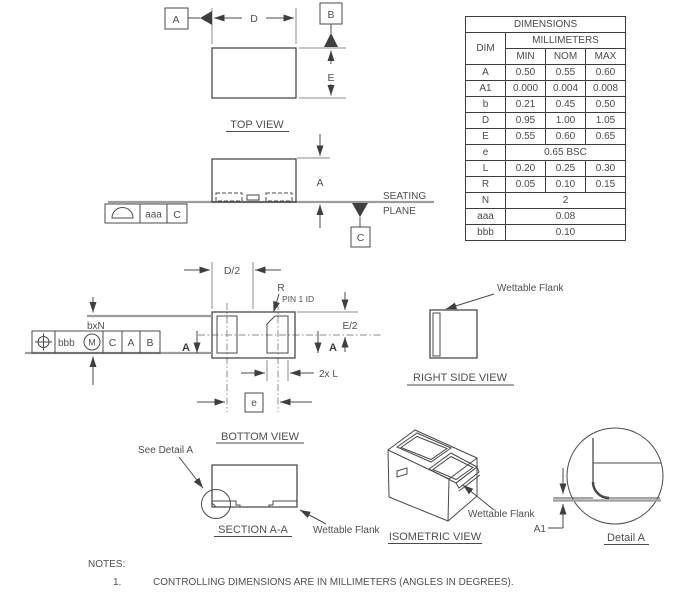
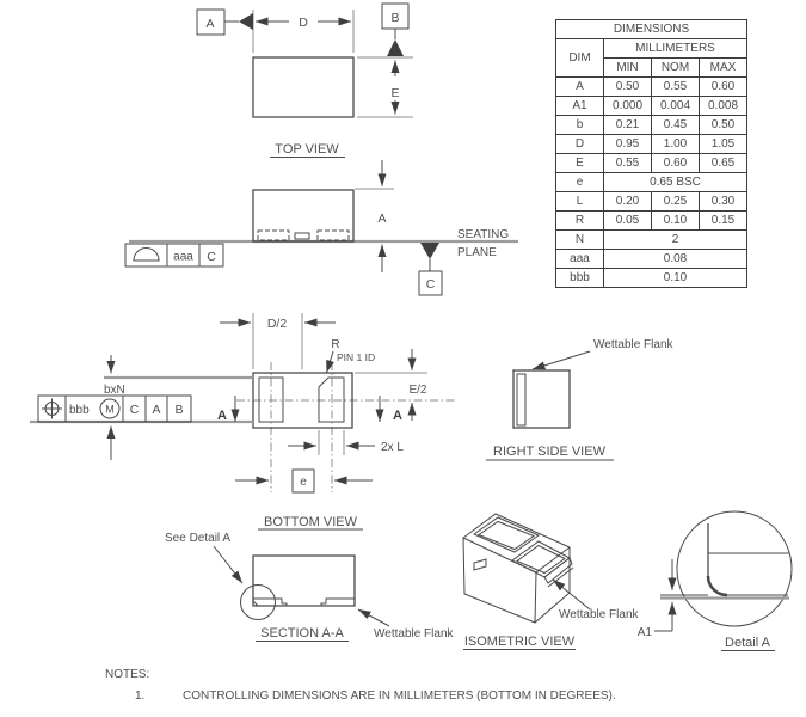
  A
  D
  B
  E
  TOP VIEW
  A
  SEATING
  PLANE
  C
  aaa
  C
  D/2
  R
  PIN 1 ID
  E/2
  bxN
  bbb
  M
  C
  A
  B
  A
  A
  2x L
  e
  BOTTOM VIEW
  Wettable Flank
  RIGHT SIDE VIEW
  See Detail A
  SECTION A-A
  Wettable Flank
  Wettable Flank
  ISOMETRIC VIEW
  A1
  Detail A
  DIMENSIONS
  DIM	MILLIMETERS
  MIN	NOM	MAX
  A	0.50	0.55	0.60
  A1	0.000	0.004	0.008
  b	0.21	0.45	0.50
  D	0.95	1.00	1.05
  E	0.55	0.60	0.65
  e	0.65 BSC
  L	0.20	0.25	0.30
  R	0.05	0.10	0.15
  N	2
  aaa	0.08
  bbb	0.10
  NOTES:
  1.
- CONTROLLING DIMENSIONS ARE IN MILLIMETERS (ANGLES IN DEGREES).
+ CONTROLLING DIMENSIONS ARE IN MILLIMETERS (BOTTOM IN DEGREES).
